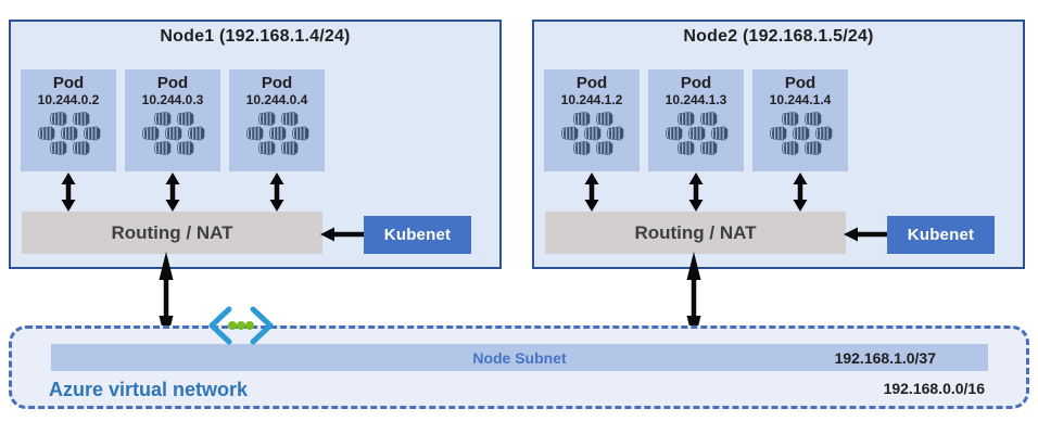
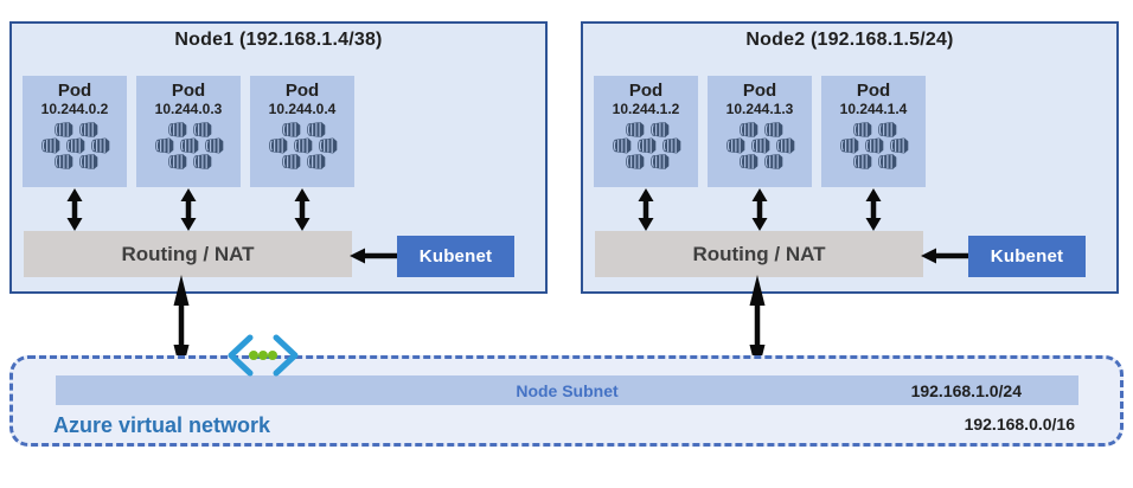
- Node1 (192.168.1.4/24)
+ Node1 (192.168.1.4/38)
  Pod
  10.244.0.2
  Pod
  10.244.0.3
  Pod
  10.244.0.4
  Routing / NAT
  Kubenet
  Node2 (192.168.1.5/24)
  Pod
  10.244.1.2
  Pod
  10.244.1.3
  Pod
  10.244.1.4
  Routing / NAT
  Kubenet
  Node Subnet
- 192.168.1.0/37
+ 192.168.1.0/24
  192.168.0.0/16
  Azure virtual network
